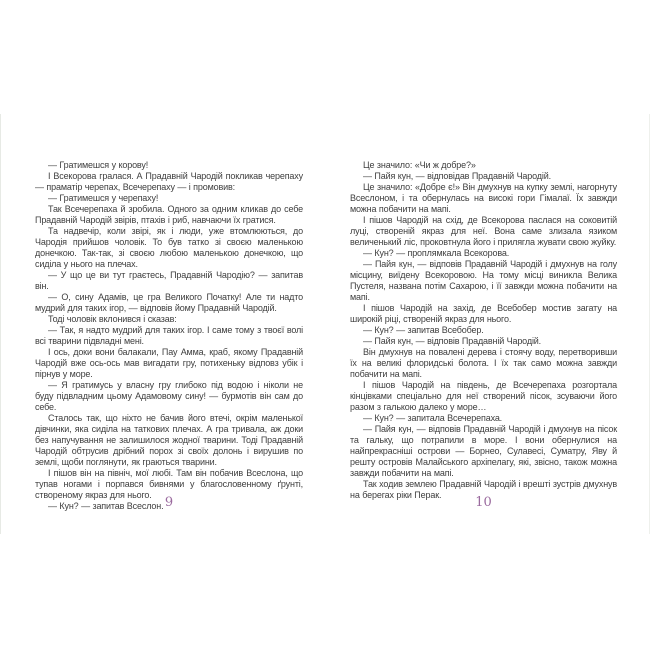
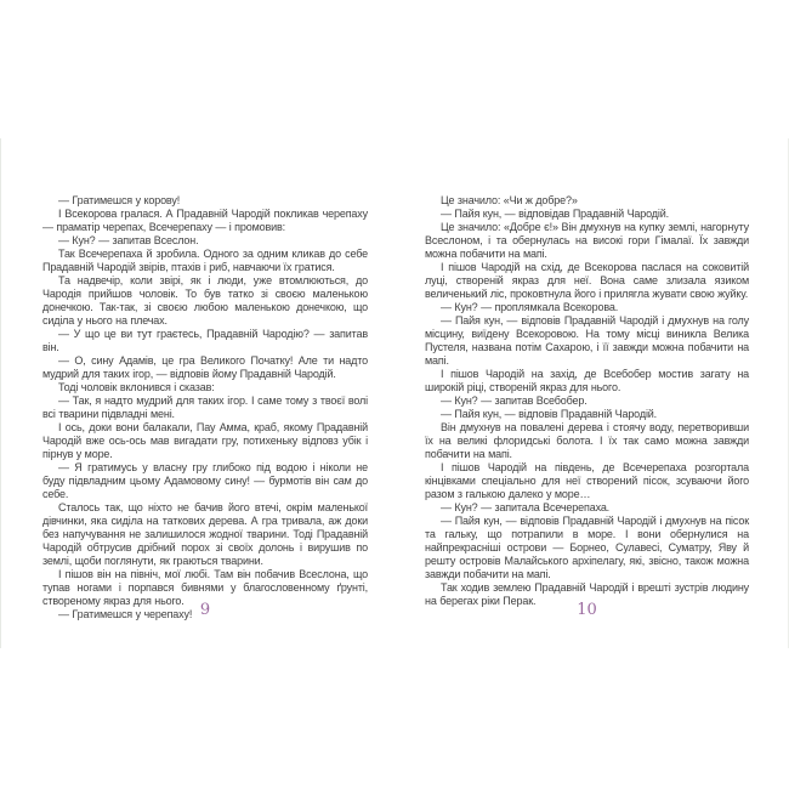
  — Гратимешся у корову!
  І Всекорова гралася. А Прадавній Чародій покликав черепаху — праматір черепах, Всечерепаху — і промовив:
- — Гратимешся у черепаху!
+ — Кун? — запитав Всеслон.
  Так Всечерепаха й зробила. Одного за одним кликав до себе Прадавній Чародій звірів, птахів і риб, навчаючи їх гратися.
  Та надвечір, коли звірі, як і люди, уже втомлюються, до Чародія прийшов чоловік. То був татко зі своєю маленькою донечкою. Так-так, зі своєю любою маленькою донечкою, що сиділа у нього на плечах.
  — У що це ви тут граєтесь, Прадавній Чародію? — запитав він.
  — О, сину Адамів, це гра Великого Початку! Але ти надто мудрий для таких ігор, — відповів йому Прадавній Чародій.
  Тоді чоловік вклонився і сказав:
  — Так, я надто мудрий для таких ігор. І саме тому з твоєї волі всі тварини підвладні мені.
  І ось, доки вони балакали, Пау Амма, краб, якому Прадавній Чародій вже ось-ось мав вигадати гру, потихеньку відповз убік і пірнув у море.
  — Я гратимусь у власну гру глибоко під водою і ніколи не буду підвладним цьому Адамовому сину! — бурмотів він сам до себе.
- Сталось так, що ніхто не бачив його втечі, окрім маленької дівчинки, яка сиділа на таткових плечах. А гра тривала, аж доки без напучування не залишилося жодної тварини. Тоді Прадавній Чародій обтрусив дрібний порох зі своїх долонь і вирушив по землі, щоби поглянути, як граються тварини.
+ Сталось так, що ніхто не бачив його втечі, окрім маленької дівчинки, яка сиділа на таткових дерева. А гра тривала, аж доки без напучування не залишилося жодної тварини. Тоді Прадавній Чародій обтрусив дрібний порох зі своїх долонь і вирушив по землі, щоби поглянути, як граються тварини.
  І пішов він на північ, мої любі. Там він побачив Всеслона, що тупав ногами і порпався бивнями у благословенному ґрунті, створеному якраз для нього.
- — Кун? — запитав Всеслон.
+ — Гратимешся у черепаху!
  9
  Це значило: «Чи ж добре?»
  — Пайя кун, — відповідав Прадавній Чародій.
  Це значило: «Добре є!» Він дмухнув на купку землі, нагорнуту Всеслоном, і та обернулась на високі гори Гімалаї. Їх завжди можна побачити на мапі.
  І пішов Чародій на схід, де Всекорова паслася на соковитій луці, створеній якраз для неї. Вона саме злизала язиком величенький ліс, проковтнула його і прилягла жувати свою жуйку.
  — Кун? — проплямкала Всекорова.
  — Пайя кун, — відповів Прадавній Чародій і дмухнув на голу місцину, виїдену Всекоровою. На тому місці виникла Велика Пустеля, названа потім Сахарою, і її завжди можна побачити на мапі.
  І пішов Чародій на захід, де Всебобер мостив загату на широкій ріці, створеній якраз для нього.
  — Кун? — запитав Всебобер.
  — Пайя кун, — відповів Прадавній Чародій.
  Він дмухнув на повалені дерева і стоячу воду, перетворивши їх на великі флоридські болота. І їх так само можна завжди побачити на мапі.
  І пішов Чародій на південь, де Всечерепаха розгортала кінцівками спеціально для неї створений пісок, зсуваючи його разом з галькою далеко у море…
  — Кун? — запитала Всечерепаха.
  — Пайя кун, — відповів Прадавній Чародій і дмухнув на пісок та гальку, що потрапили в море. І вони обернулися на найпрекрасніші острови — Борнео, Сулавесі, Суматру, Яву й решту островів Малайського архіпелагу, які, звісно, також можна завжди побачити на мапі.
- Так ходив землею Прадавній Чародій і врешті зустрів дмухнув на берегах ріки Перак.
+ Так ходив землею Прадавній Чародій і врешті зустрів людину на берегах ріки Перак.
  10
